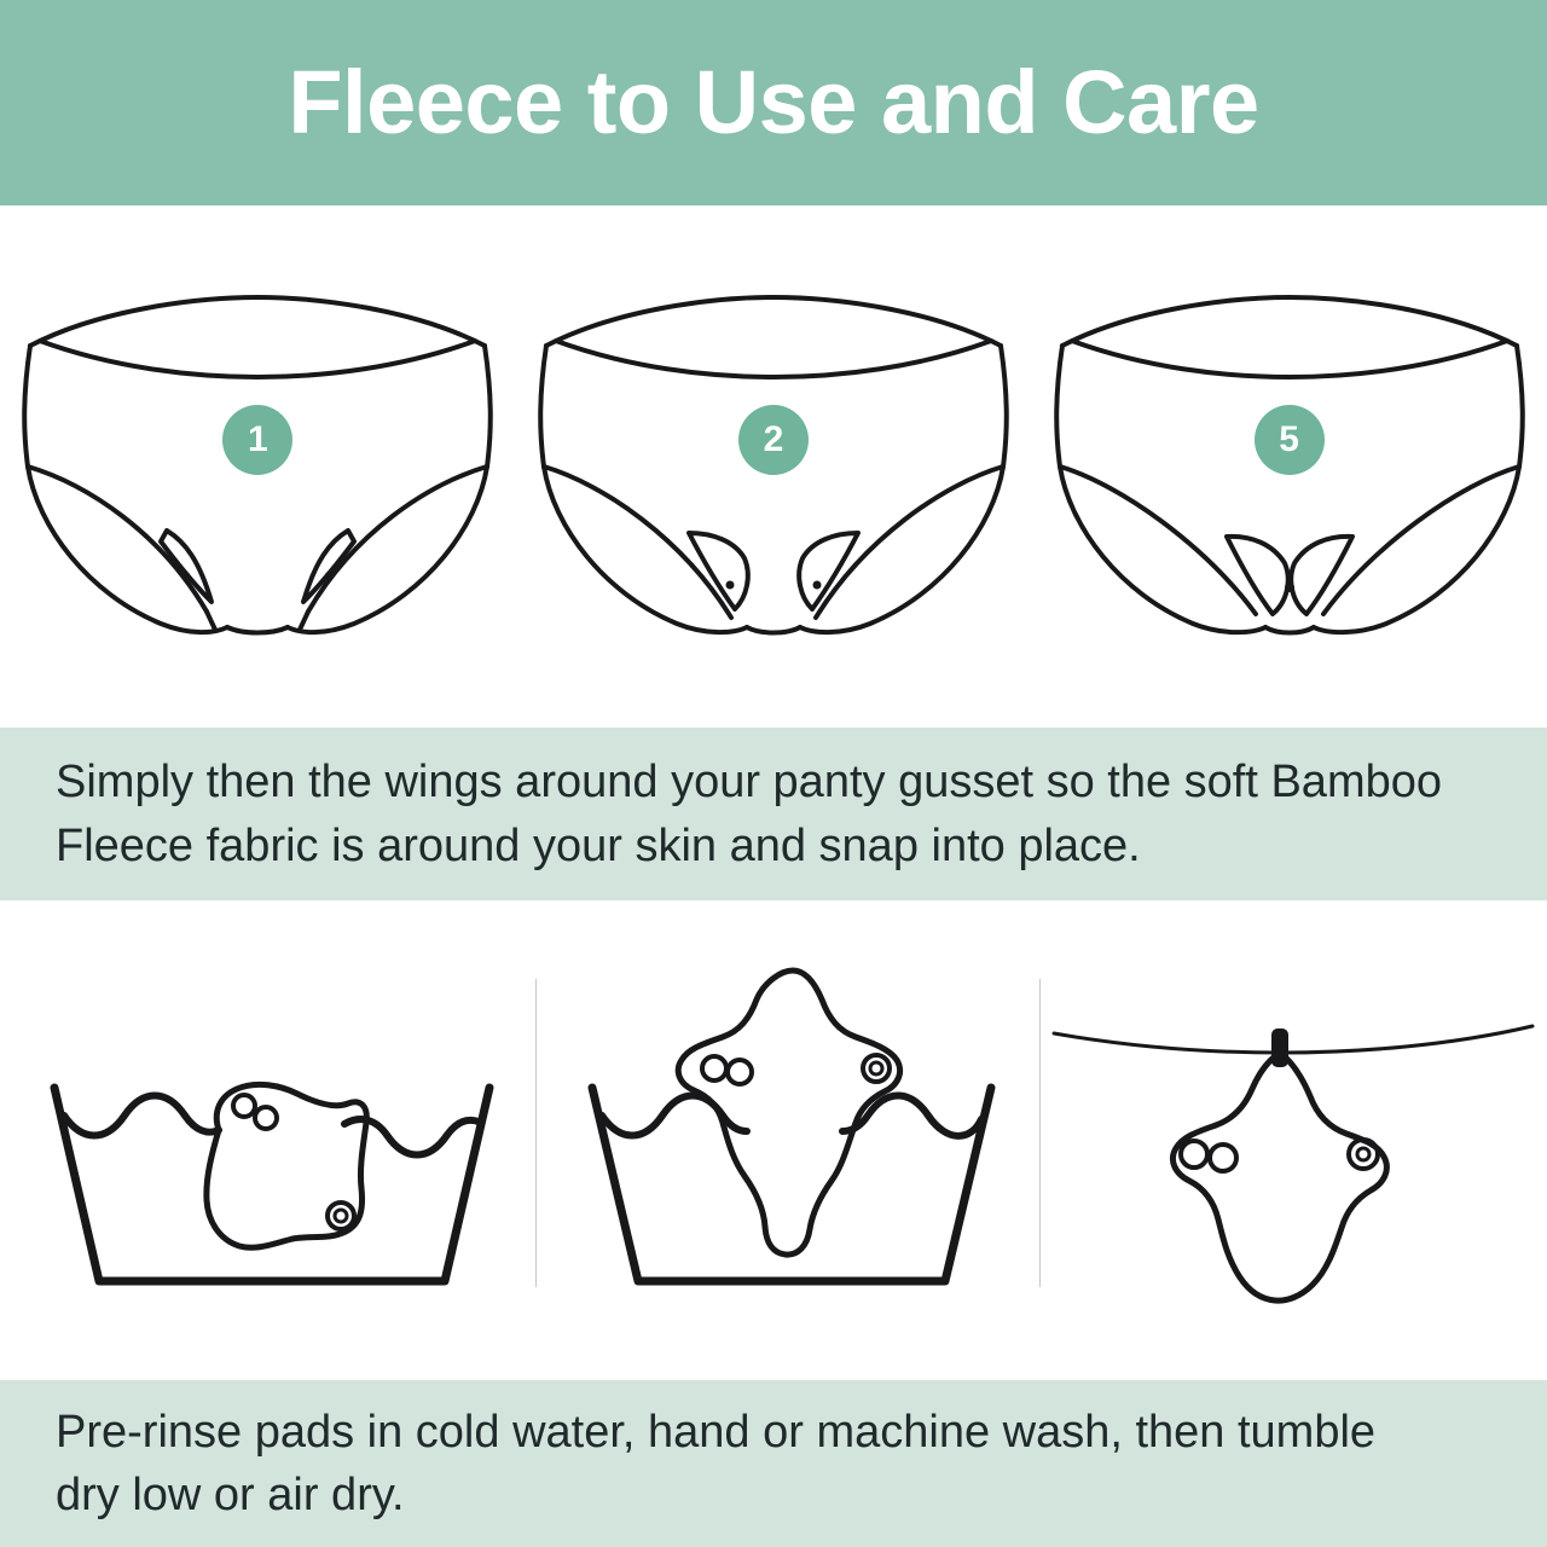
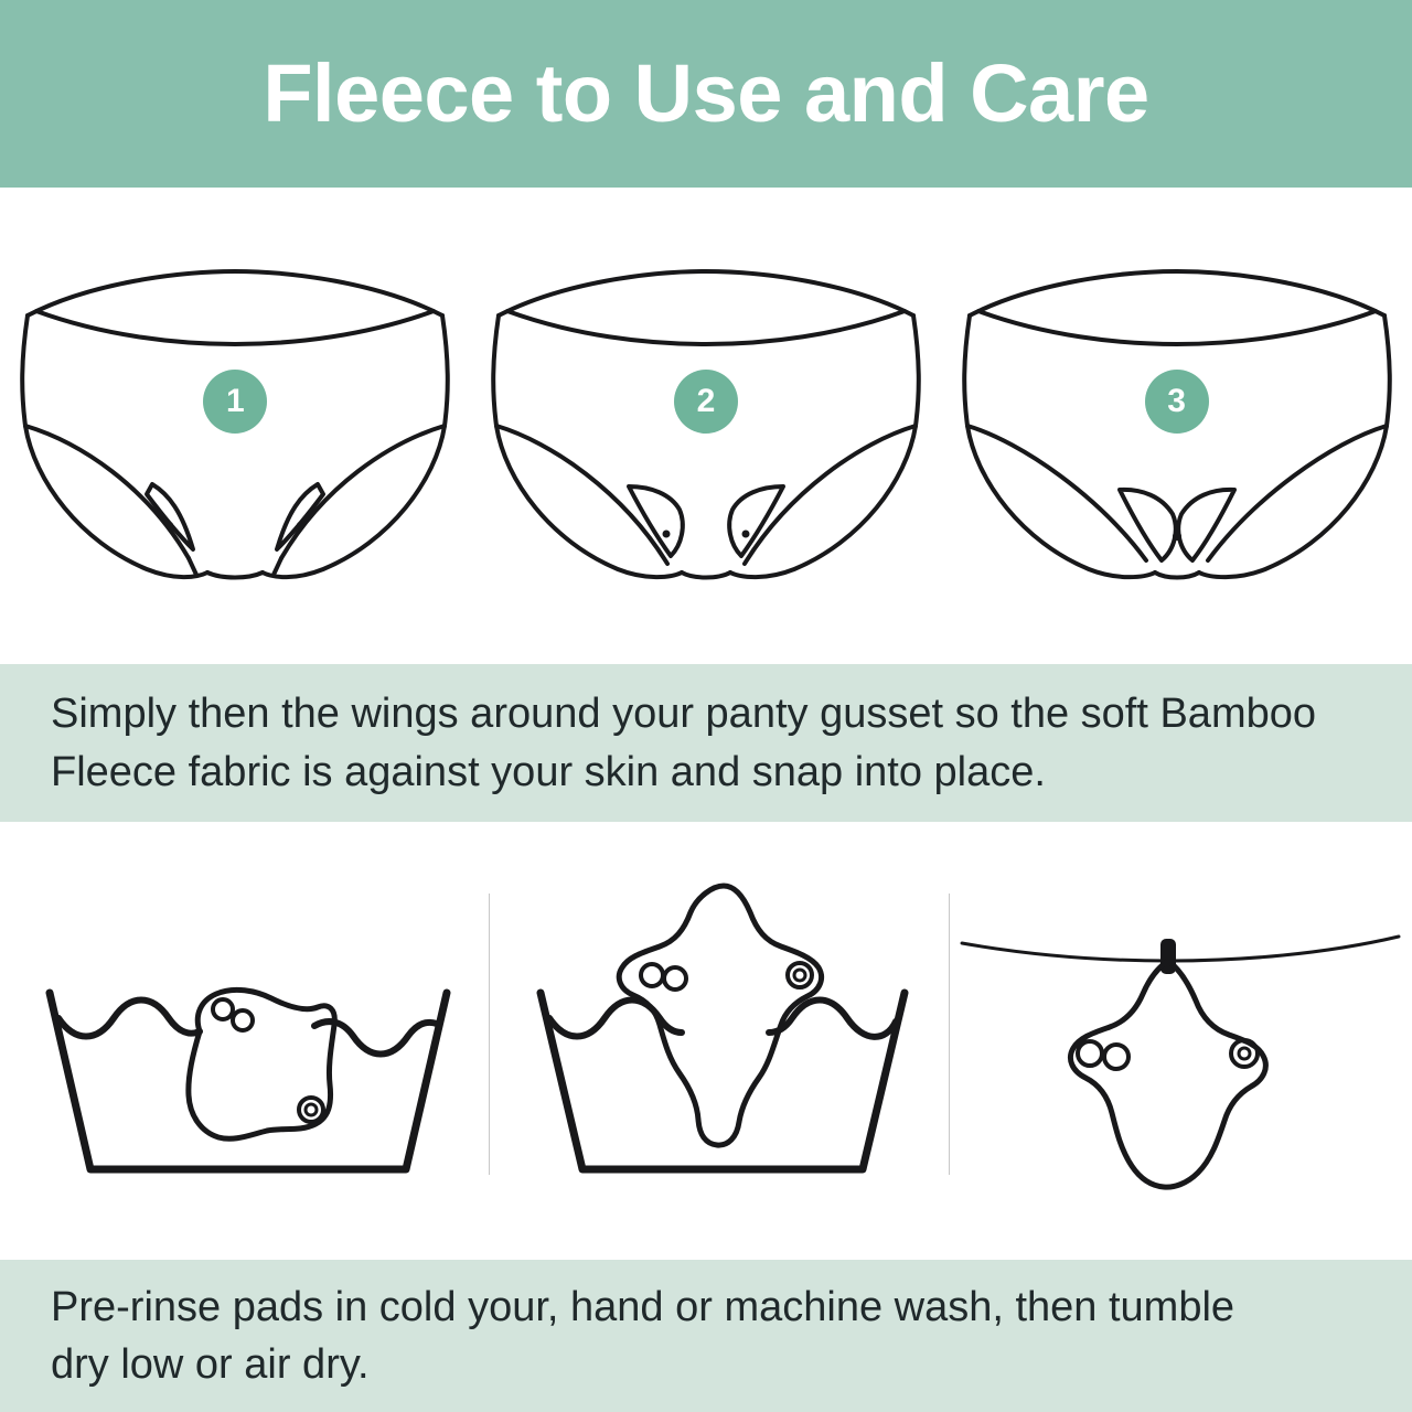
  Fleece to Use and Care
  1
  2
- 5
+ 3
  Simply then the wings around your panty gusset so the soft Bamboo
- Fleece fabric is around your skin and snap into place.
+ Fleece fabric is against your skin and snap into place.
- Pre-rinse pads in cold water, hand or machine wash, then tumble
+ Pre-rinse pads in cold your, hand or machine wash, then tumble
  dry low or air dry.
